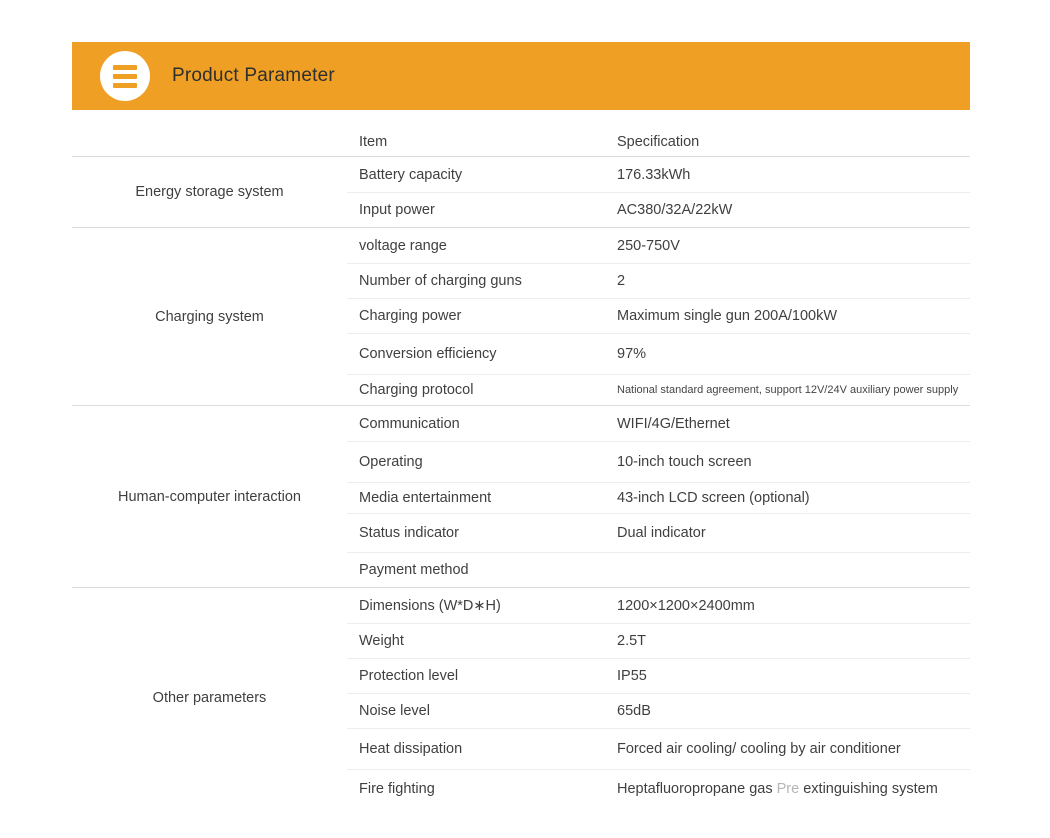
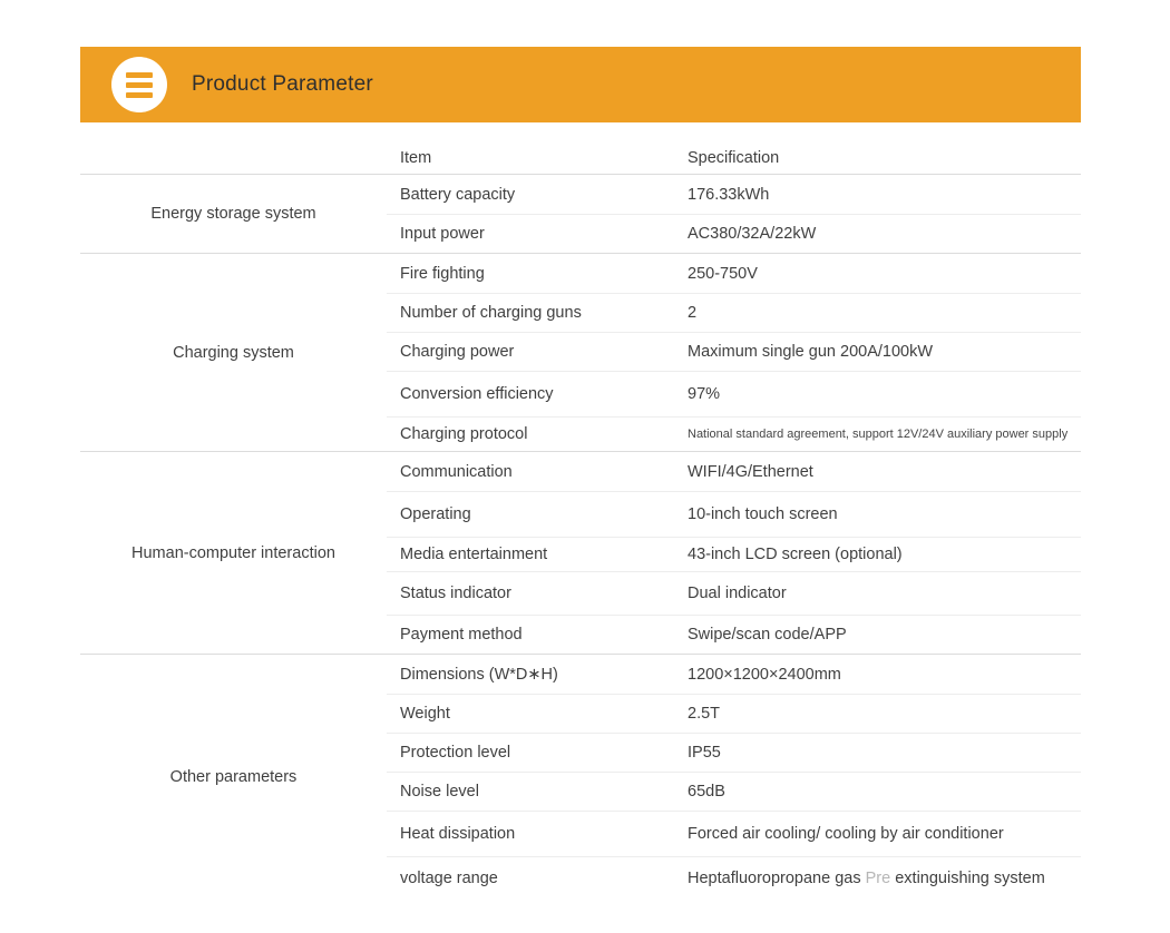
  Product Parameter
  Item
  Specification
  Energy storage system
  Battery capacity
  176.33kWh
  Input power
  AC380/32A/22kW
  Charging system
- voltage range
+ Fire fighting
  250-750V
  Number of charging guns
  2
  Charging power
  Maximum single gun 200A/100kW
  Conversion efficiency
  97%
  Charging protocol
  National standard agreement, support 12V/24V auxiliary power supply
  Human-computer interaction
  Communication
  WIFI/4G/Ethernet
  Operating
  10-inch touch screen
  Media entertainment
  43-inch LCD screen (optional)
  Status indicator
  Dual indicator
  Payment method
+ Swipe/scan code/APP
  Other parameters
  Dimensions (W*D∗H)
  1200×1200×2400mm
  Weight
  2.5T
  Protection level
  IP55
  Noise level
  65dB
  Heat dissipation
  Forced air cooling/ cooling by air conditioner
- Fire fighting
+ voltage range
  Heptafluoropropane gas Pre extinguishing system
